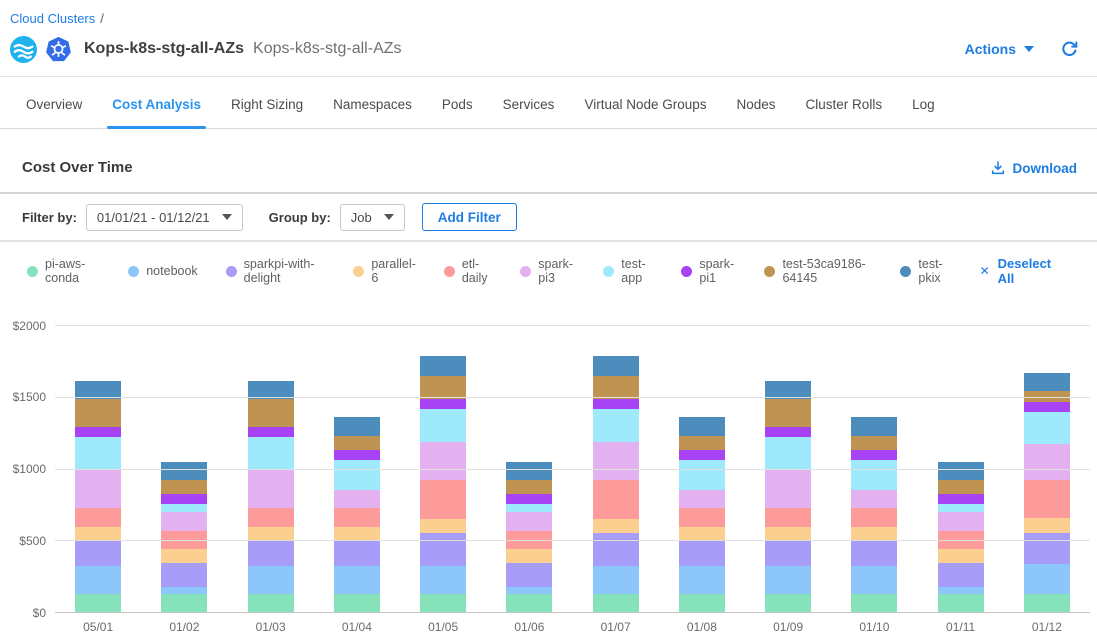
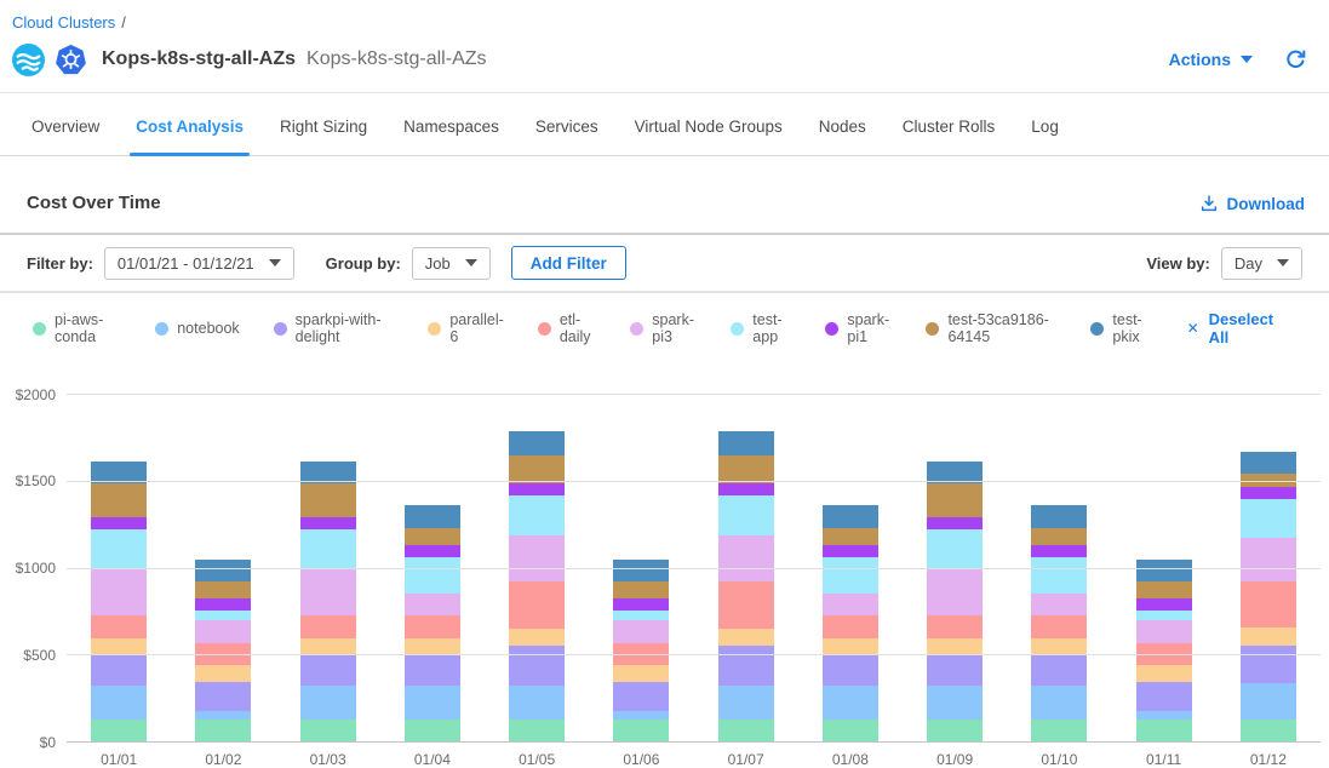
  Cloud Clusters
  /
  Kops-k8s-stg-all-AZs
  Kops-k8s-stg-all-AZs
  Actions
  Overview
  Cost Analysis
  Right Sizing
  Namespaces
- Pods
  Services
  Virtual Node Groups
  Nodes
  Cluster Rolls
  Log
  Cost Over Time
  Download
  Filter by:
  01/01/21 - 01/12/21
  Group by:
  Job
  Add Filter
+ View by:
+ Day
  pi-aws-conda
  notebook
  sparkpi-with-delight
  parallel-6
  etl-daily
  spark-pi3
  test-app
  spark-pi1
  test-53ca9186-64145
  test-pkix
  ✕
  Deselect All
  $0
  $500
  $1000
  $1500
  $2000
- 05/01
+ 01/01
  01/02
  01/03
  01/04
  01/05
  01/06
  01/07
  01/08
  01/09
  01/10
  01/11
  01/12
